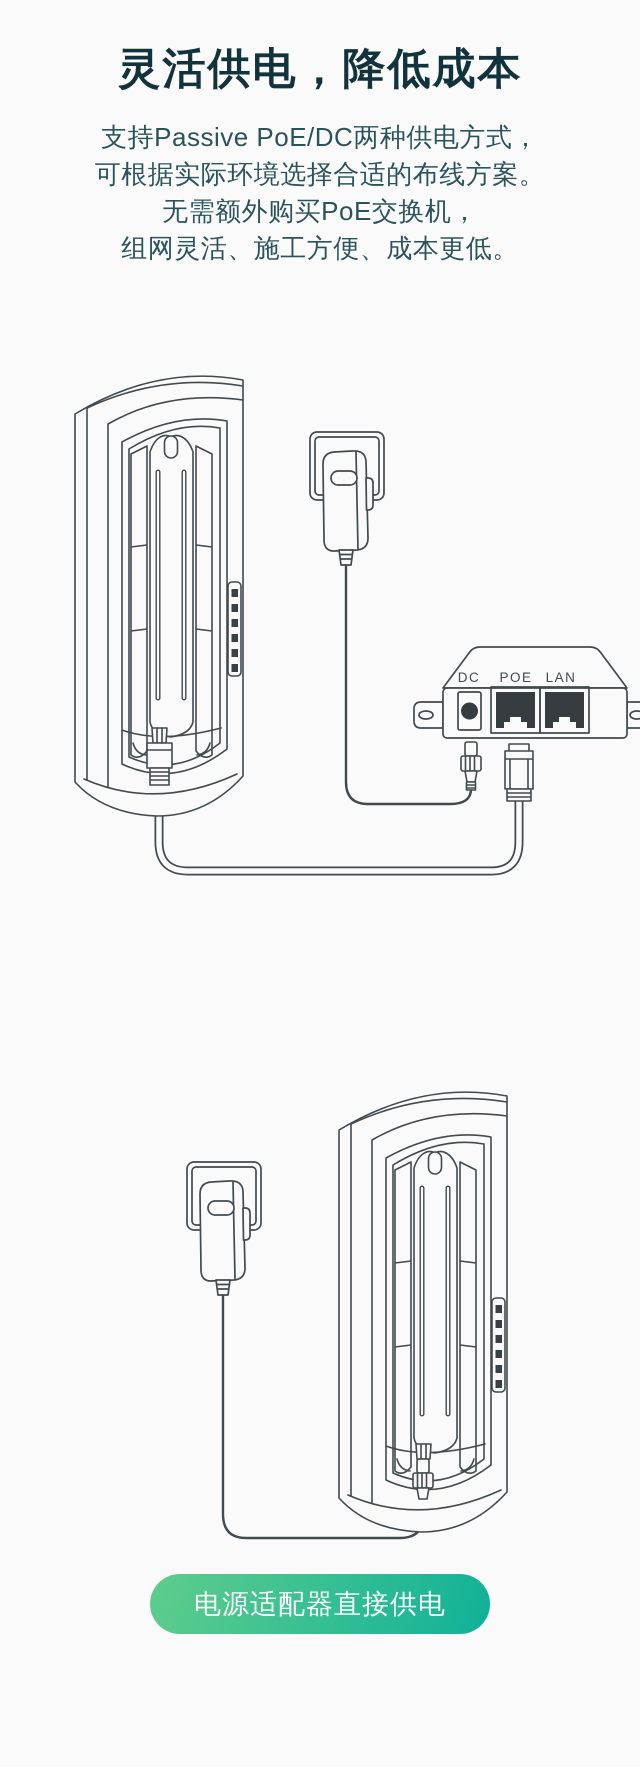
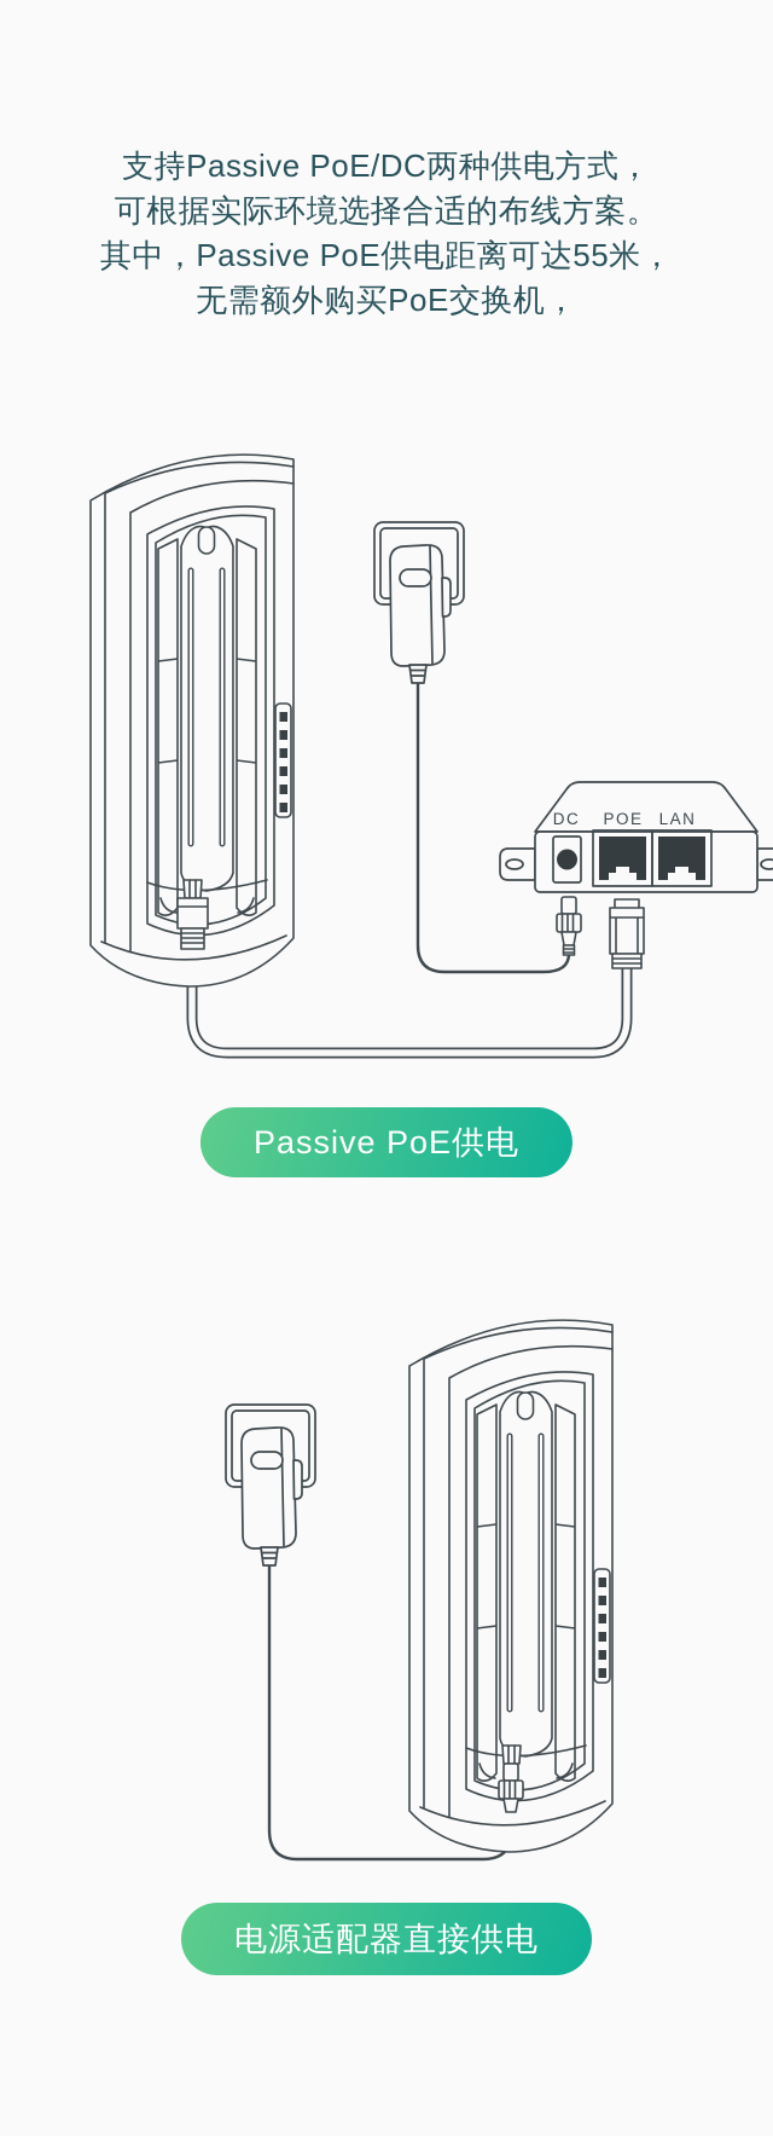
- 灵活供电，降低成本
  支持Passive PoE/DC两种供电方式，
  可根据实际环境选择合适的布线方案。
+ 其中，Passive PoE供电距离可达55米，
  无需额外购买PoE交换机，
- 组网灵活、施工方便、成本更低。
  DC
  POE
  LAN
+ Passive PoE供电
  电源适配器直接供电
